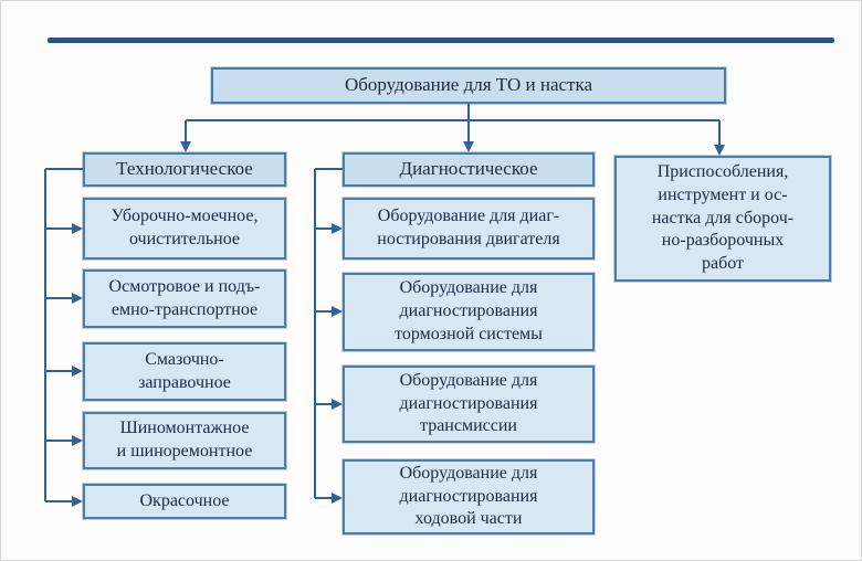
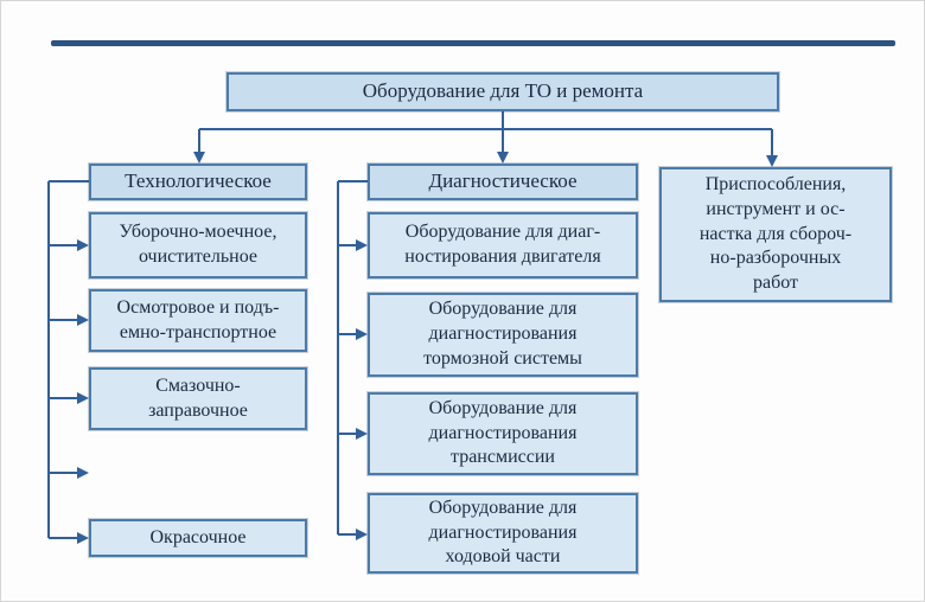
- Оборудование для ТО и настка
+ Оборудование для ТО и ремонта
  Технологическое
  Уборочно-моечное,
  очистительное
  Осмотровое и подъ-
  емно-транспортное
  Смазочно-
  заправочное
- Шиномонтажное
- и шиноремонтное
  Окрасочное
  Диагностическое
  Оборудование для диаг-
  ностирования двигателя
  Оборудование для
  диагностирования
  тормозной системы
  Оборудование для
  диагностирования
  трансмиссии
  Оборудование для
  диагностирования
  ходовой части
  Приспособления,
  инструмент и ос-
  настка для сбороч-
  но-разборочных
  работ
